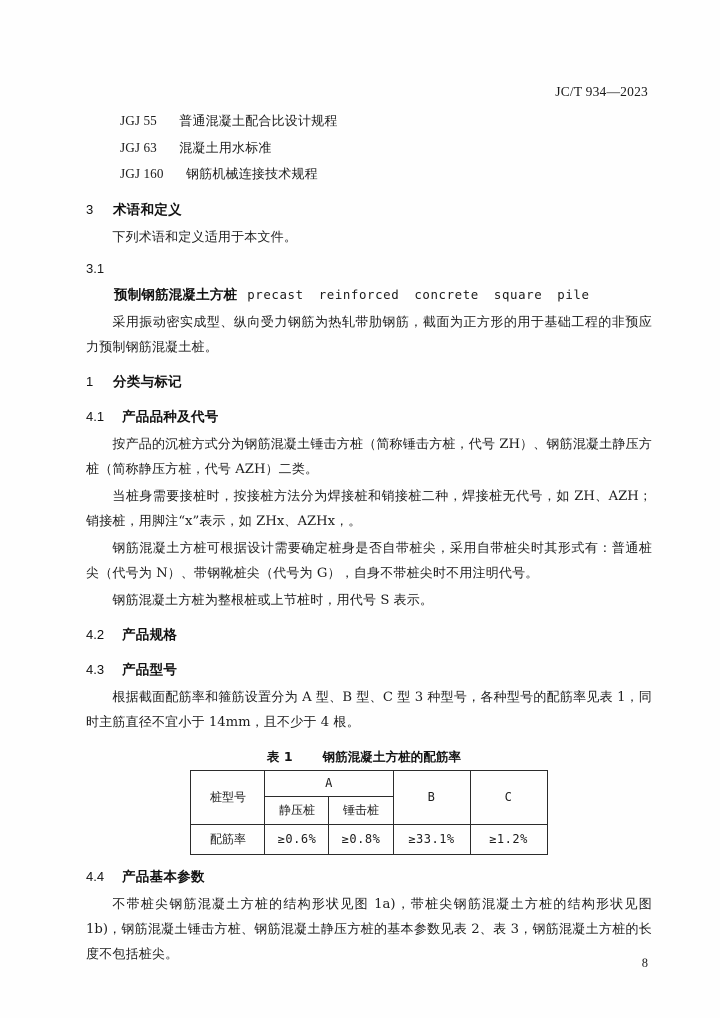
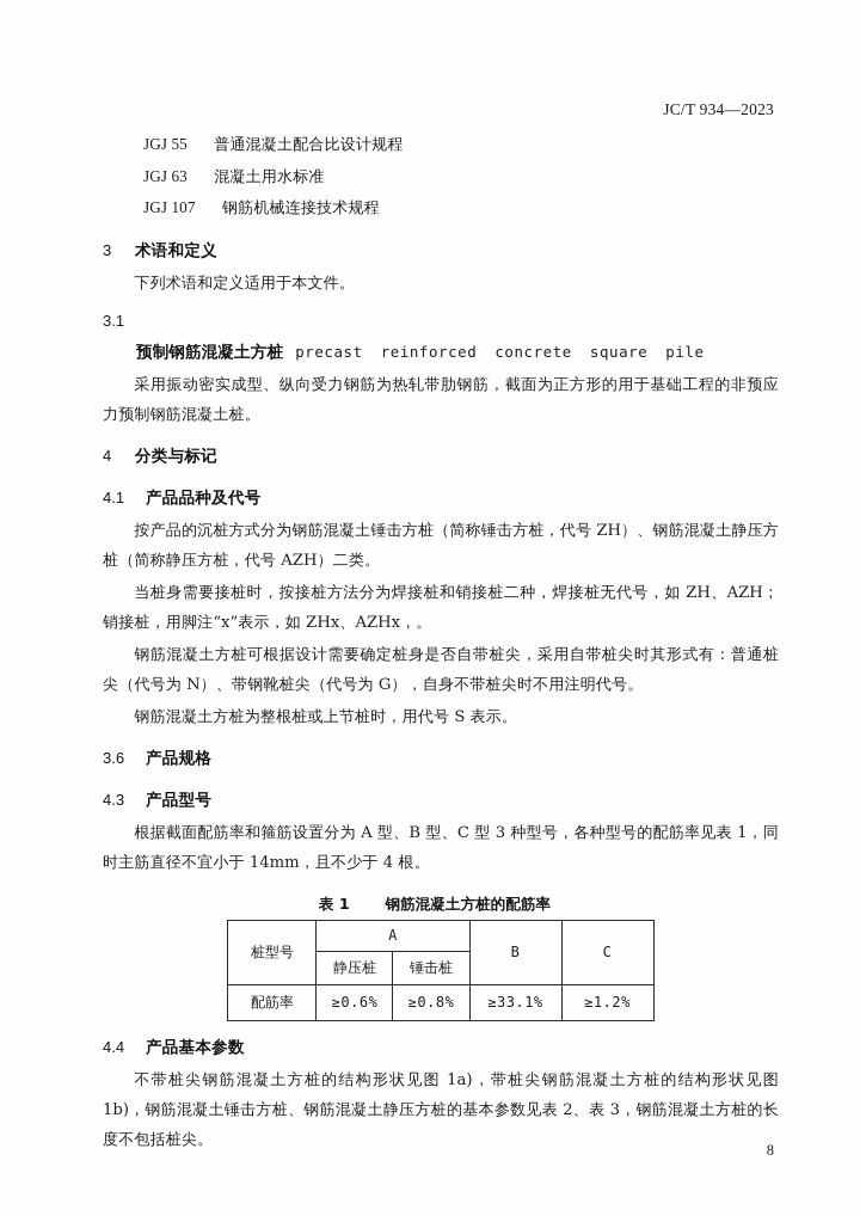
  JC/T 934—2023
  JGJ 55 普通混凝土配合比设计规程
  JGJ 63 混凝土用水标准
- JGJ 160 钢筋机械连接技术规程
+ JGJ 107 钢筋机械连接技术规程
  3 术语和定义
  下列术语和定义适用于本文件。
  3.1
  预制钢筋混凝土方桩 precast reinforced concrete square pile
  采用振动密实成型、纵向受力钢筋为热轧带肋钢筋，截面为正方形的用于基础工程的非预应力预制钢筋混凝土桩。
- 1 分类与标记
+ 4 分类与标记
  4.1 产品品种及代号
  按产品的沉桩方式分为钢筋混凝土锤击方桩（简称锤击方桩，代号 ZH）、钢筋混凝土静压方桩（简称静压方桩，代号 AZH）二类。
  当桩身需要接桩时，按接桩方法分为焊接桩和销接桩二种，焊接桩无代号，如 ZH、AZH；销接桩，用脚注“x”表示，如 ZHx、AZHx，。
  钢筋混凝土方桩可根据设计需要确定桩身是否自带桩尖，采用自带桩尖时其形式有：普通桩尖（代号为 N）、带钢靴桩尖（代号为 G），自身不带桩尖时不用注明代号。
  钢筋混凝土方桩为整根桩或上节桩时，用代号 S 表示。
- 4.2 产品规格
+ 3.6 产品规格
  4.3 产品型号
  根据截面配筋率和箍筋设置分为 A 型、B 型、C 型 3 种型号，各种型号的配筋率见表 1，同时主筋直径不宜小于 14mm，且不少于 4 根。
  表 1 钢筋混凝土方桩的配筋率
  桩型号	A	B	C
  静压桩	锤击桩
  配筋率	≥0.6%	≥0.8%	≥33.1%	≥1.2%
  4.4 产品基本参数
  不带桩尖钢筋混凝土方桩的结构形状见图 1a)，带桩尖钢筋混凝土方桩的结构形状见图 1b)，钢筋混凝土锤击方桩、钢筋混凝土静压方桩的基本参数见表 2、表 3，钢筋混凝土方桩的长度不包括桩尖。
  8
